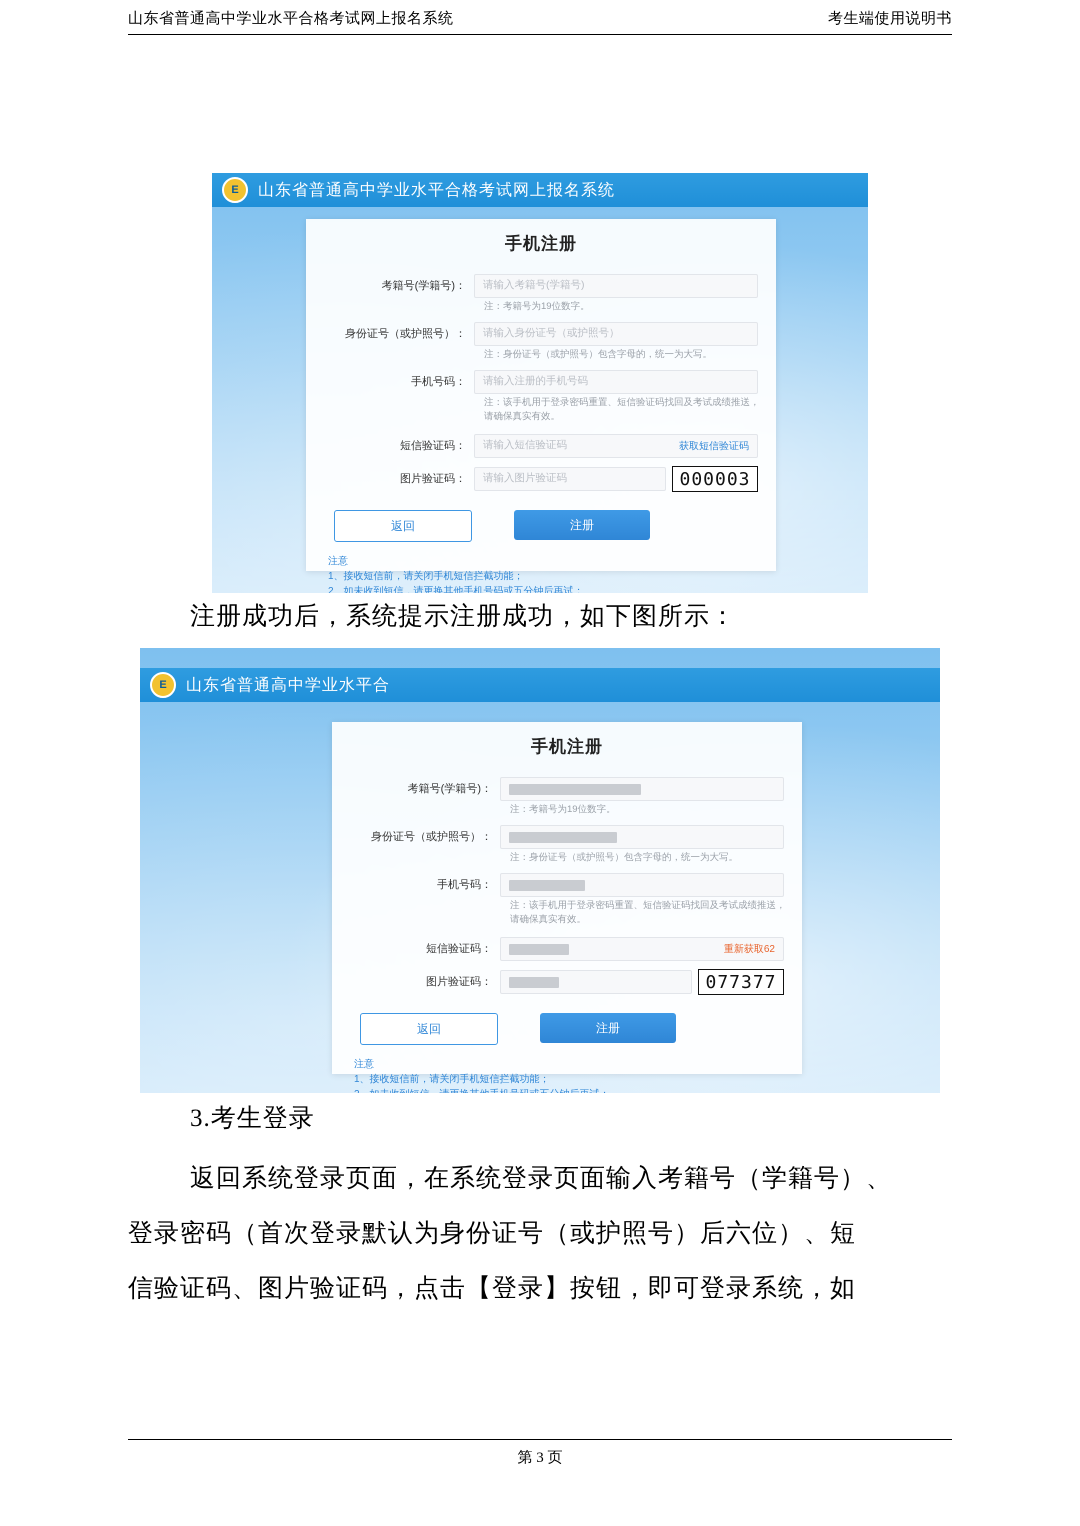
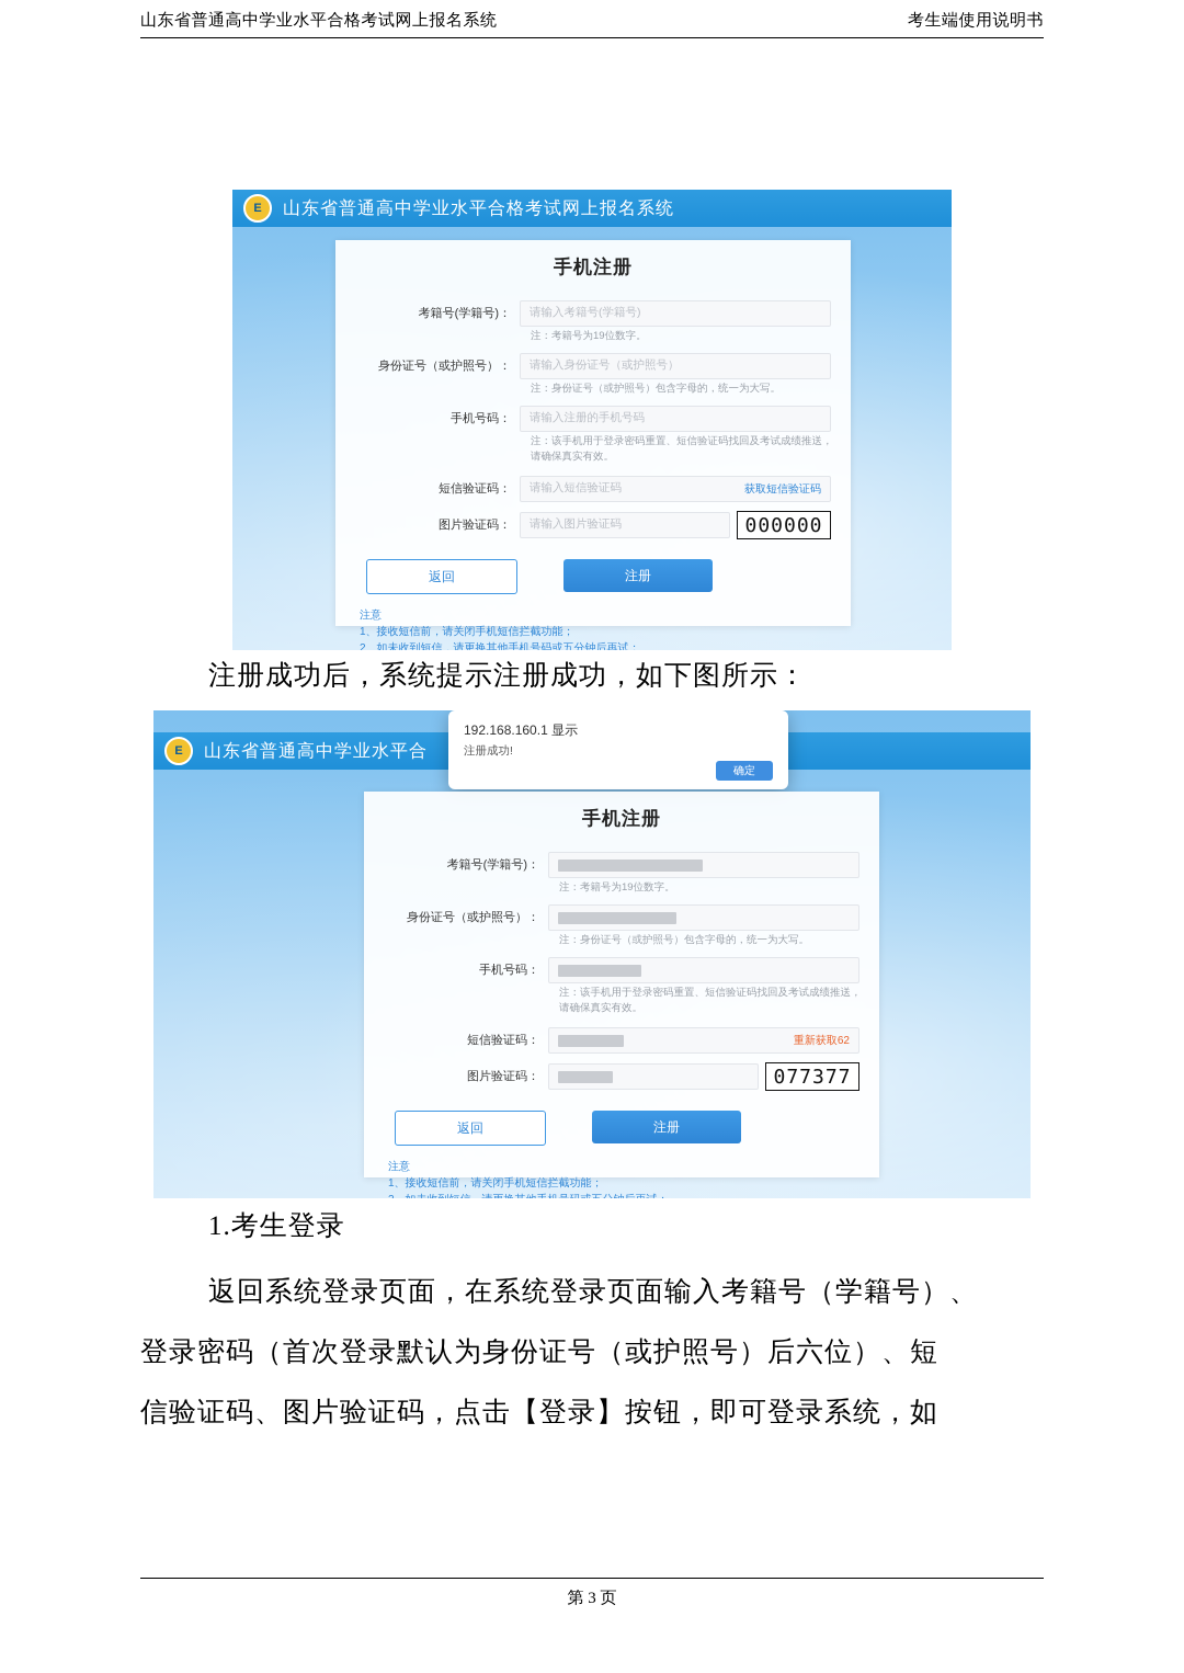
  山东省普通高中学业水平合格考试网上报名系统
  考生端使用说明书
  E
  山东省普通高中学业水平合格考试网上报名系统
  手机注册
  考籍号(学籍号)：
  请输入考籍号(学籍号)
  注：考籍号为19位数字。
  身份证号（或护照号）：
  请输入身份证号（或护照号）
  注：身份证号（或护照号）包含字母的，统一为大写。
  手机号码：
  请输入注册的手机号码
  注：该手机用于登录密码重置、短信验证码找回及考试成绩推送，请确保真实有效。
  短信验证码：
  请输入短信验证码
  获取短信验证码
  图片验证码：
  请输入图片验证码
- 000003
+ 000000
  返回
  注册
  注意
  1、接收短信前，请关闭手机短信拦截功能；
  2、如未收到短信，请更换其他手机号码或五分钟后再试；
  注册成功后，系统提示注册成功，如下图所示：
  E
  山东省普通高中学业水平合
+ 192.168.160.1 显示
+ 注册成功!
+ 确定
  手机注册
  考籍号(学籍号)：
  注：考籍号为19位数字。
  身份证号（或护照号）：
  注：身份证号（或护照号）包含字母的，统一为大写。
  手机号码：
  注：该手机用于登录密码重置、短信验证码找回及考试成绩推送，请确保真实有效。
  短信验证码：
  重新获取62
  图片验证码：
  077377
  返回
  注册
  注意
  1、接收短信前，请关闭手机短信拦截功能；
- 3.考生登录
+ 1.考生登录
  返回系统登录页面，在系统登录页面输入考籍号（学籍号）、
  登录密码（首次登录默认为身份证号（或护照号）后六位）、短
  信验证码、图片验证码，点击【登录】按钮，即可登录系统，如
  第 3 页
